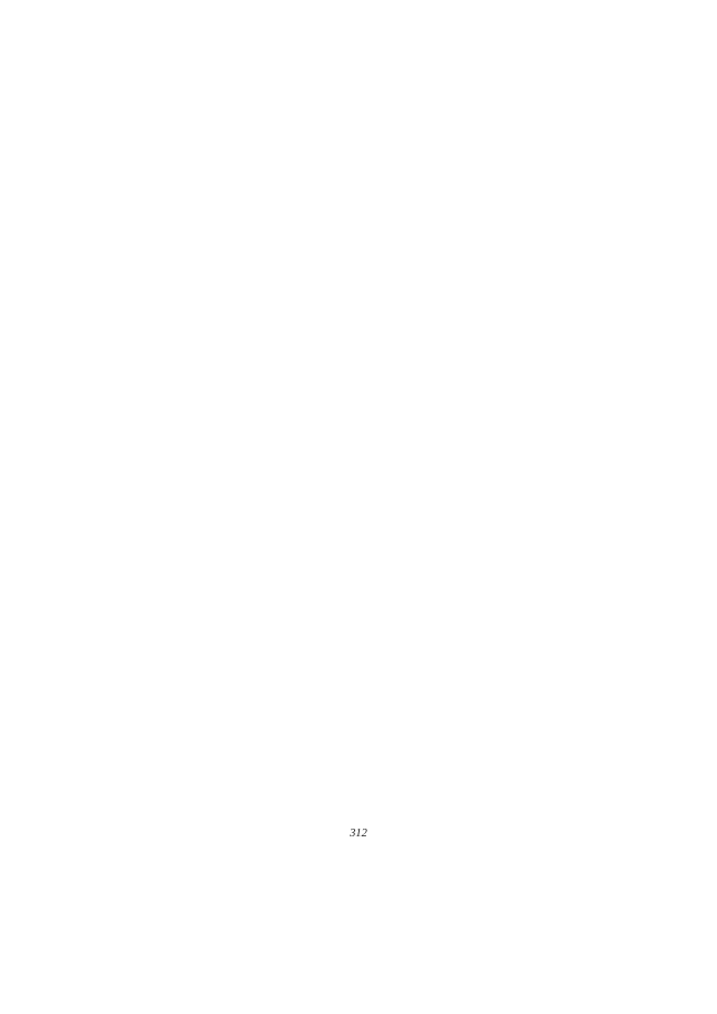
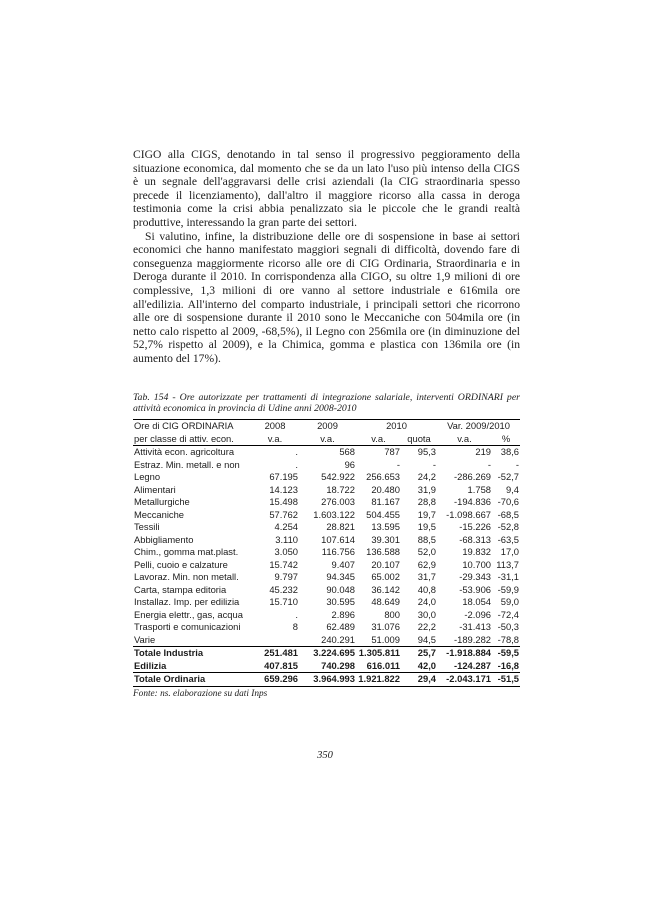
+ CIGO alla CIGS, denotando in tal senso il progressivo peggioramento della situazione economica, dal momento che se da un lato l'uso più intenso della CIGS è un segnale dell'aggravarsi delle crisi aziendali (la CIG straordinaria spesso precede il licenziamento), dall'altro il maggiore ricorso alla cassa in deroga testimonia come la crisi abbia penalizzato sia le piccole che le grandi realtà produttive, interessando la gran parte dei settori.
+ Si valutino, infine, la distribuzione delle ore di sospensione in base ai settori economici che hanno manifestato maggiori segnali di difficoltà, dovendo fare di conseguenza maggiormente ricorso alle ore di CIG Ordinaria, Straordinaria e in Deroga durante il 2010. In corrispondenza alla CIGO, su oltre 1,9 milioni di ore complessive, 1,3 milioni di ore vanno al settore industriale e 616mila ore all'edilizia. All'interno del comparto industriale, i principali settori che ricorrono alle ore di sospensione durante il 2010 sono le Meccaniche con 504mila ore (in netto calo rispetto al 2009, -68,5%), il Legno con 256mila ore (in diminuzione del 52,7% rispetto al 2009), e la Chimica, gomma e plastica con 136mila ore (in aumento del 17%).
+ Tab. 154 - Ore autorizzate per trattamenti di integrazione salariale, interventi ORDINARI per attività economica in provincia di Udine anni 2008-2010
+ Ore di CIG ORDINARIA	2008	2009	2010	Var. 2009/2010
+ per classe di attiv. econ.	v.a.	v.a.	v.a.	quota	v.a.	%
+ Attività econ. agricoltura	.	568	787	95,3	219	38,6
+ Estraz. Min. metall. e non	.	96	-	-	-	-
+ Legno	67.195	542.922	256.653	24,2	-286.269	-52,7
+ Alimentari	14.123	18.722	20.480	31,9	1.758	9,4
+ Metallurgiche	15.498	276.003	81.167	28,8	-194.836	-70,6
+ Meccaniche	57.762	1.603.122	504.455	19,7	-1.098.667	-68,5
+ Tessili	4.254	28.821	13.595	19,5	-15.226	-52,8
+ Abbigliamento	3.110	107.614	39.301	88,5	-68.313	-63,5
+ Chim., gomma mat.plast.	3.050	116.756	136.588	52,0	19.832	17,0
+ Pelli, cuoio e calzature	15.742	9.407	20.107	62,9	10.700	113,7
+ Lavoraz. Min. non metall.	9.797	94.345	65.002	31,7	-29.343	-31,1
+ Carta, stampa editoria	45.232	90.048	36.142	40,8	-53.906	-59,9
+ Installaz. Imp. per edilizia	15.710	30.595	48.649	24,0	18.054	59,0
+ Energia elettr., gas, acqua	.	2.896	800	30,0	-2.096	-72,4
+ Trasporti e comunicazioni	8	62.489	31.076	22,2	-31.413	-50,3
+ Varie		240.291	51.009	94,5	-189.282	-78,8
+ Totale Industria	251.481	3.224.695	1.305.811	25,7	-1.918.884	-59,5
+ Edilizia	407.815	740.298	616.011	42,0	-124.287	-16,8
+ Totale Ordinaria	659.296	3.964.993	1.921.822	29,4	-2.043.171	-51,5
+ Fonte: ns. elaborazione su dati Inps
- 312
+ 350
